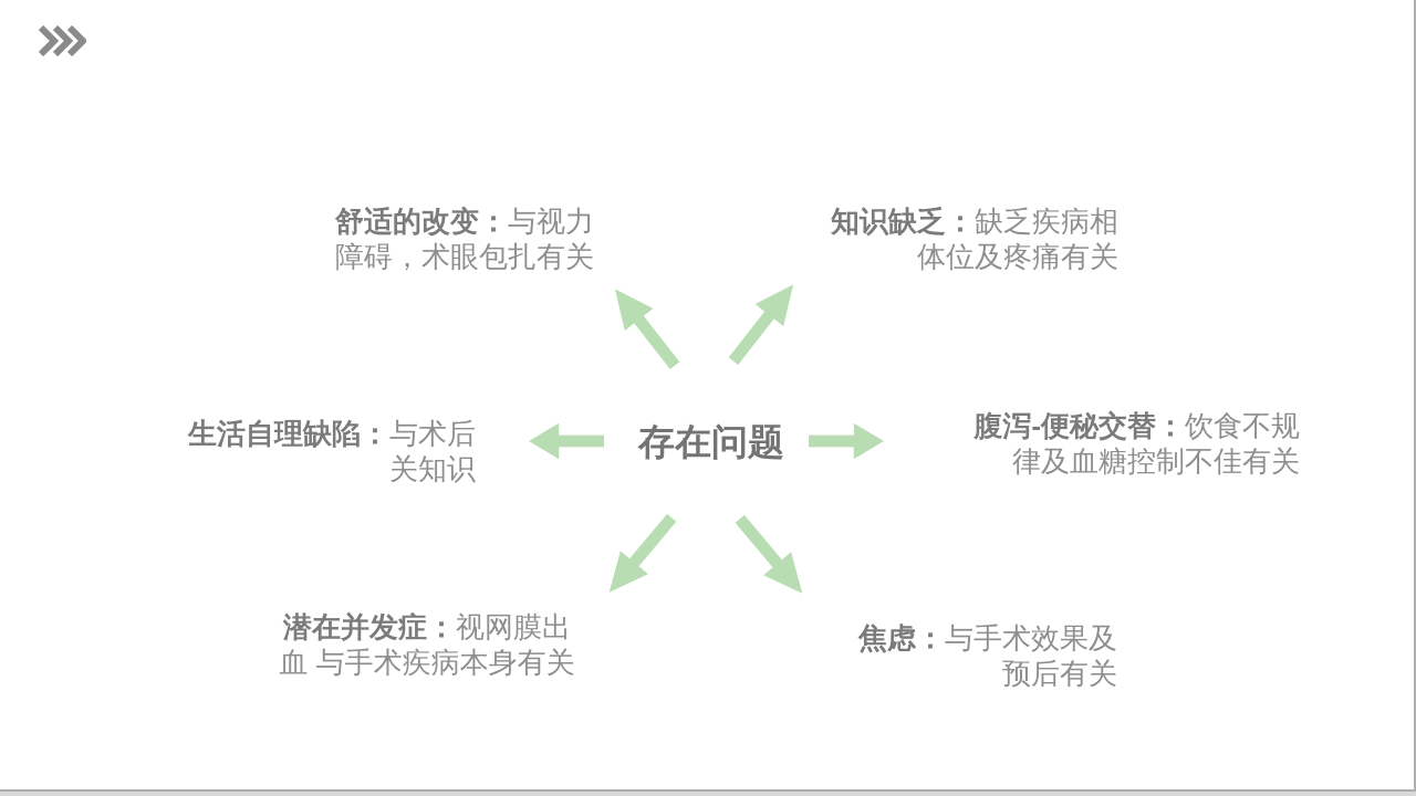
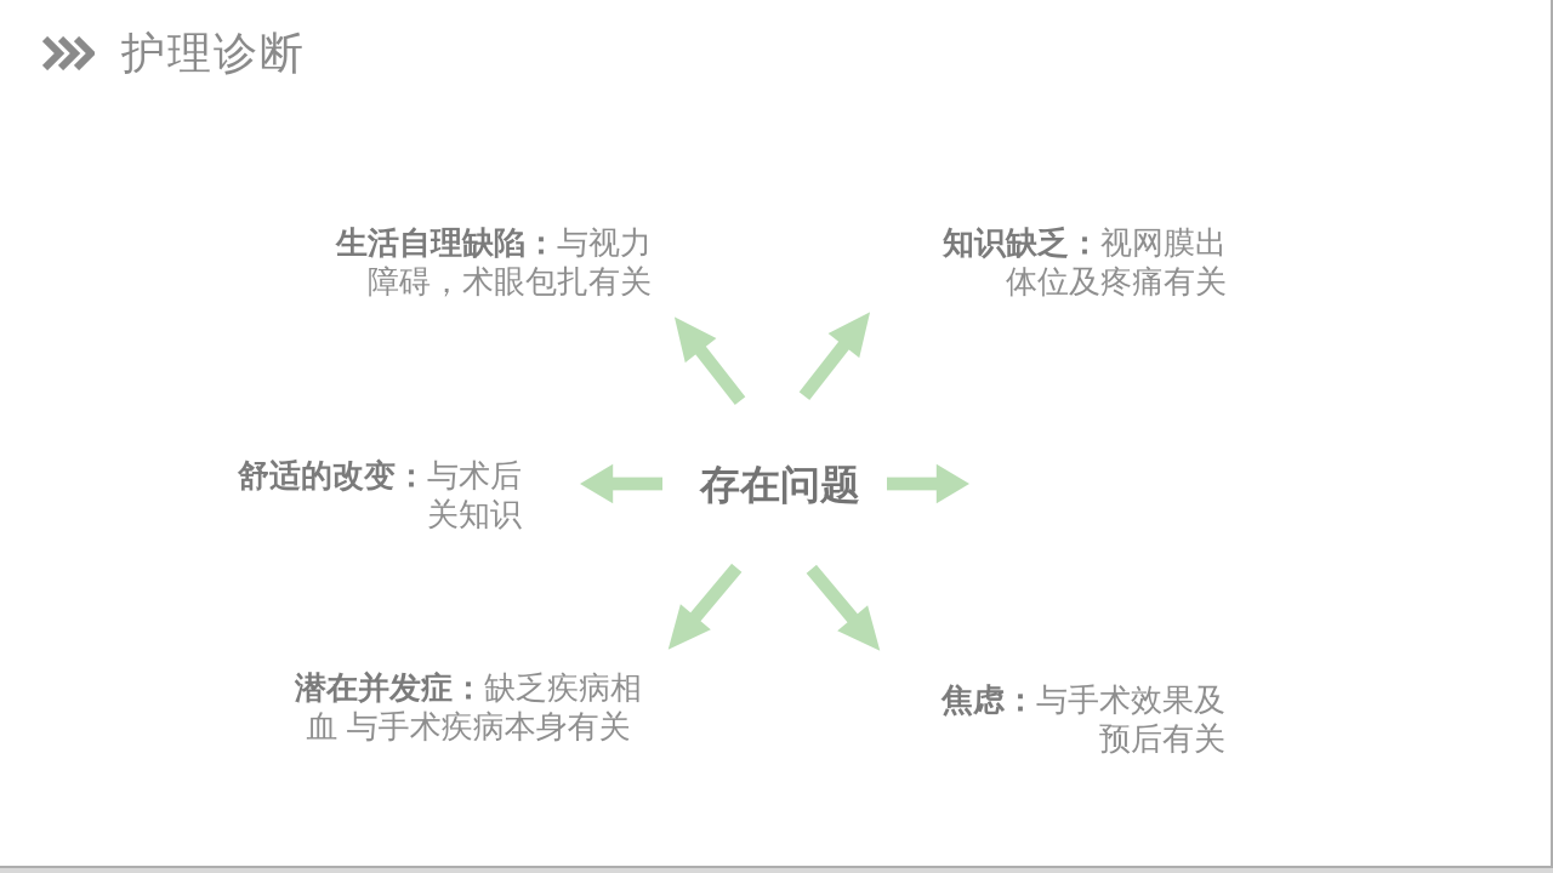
+ 护理诊断
  存在问题
- 舒适的改变：与视力
+ 生活自理缺陷：与视力
  障碍，术眼包扎有关
- 知识缺乏：缺乏疾病相
+ 知识缺乏：视网膜出
  体位及疼痛有关
- 生活自理缺陷：与术后
+ 舒适的改变：与术后
  关知识
- 腹泻-便秘交替：饮食不规
- 律及血糖控制不佳有关
- 潜在并发症：视网膜出
+ 潜在并发症：缺乏疾病相
  血 与手术疾病本身有关
  焦虑：与手术效果及
  预后有关
